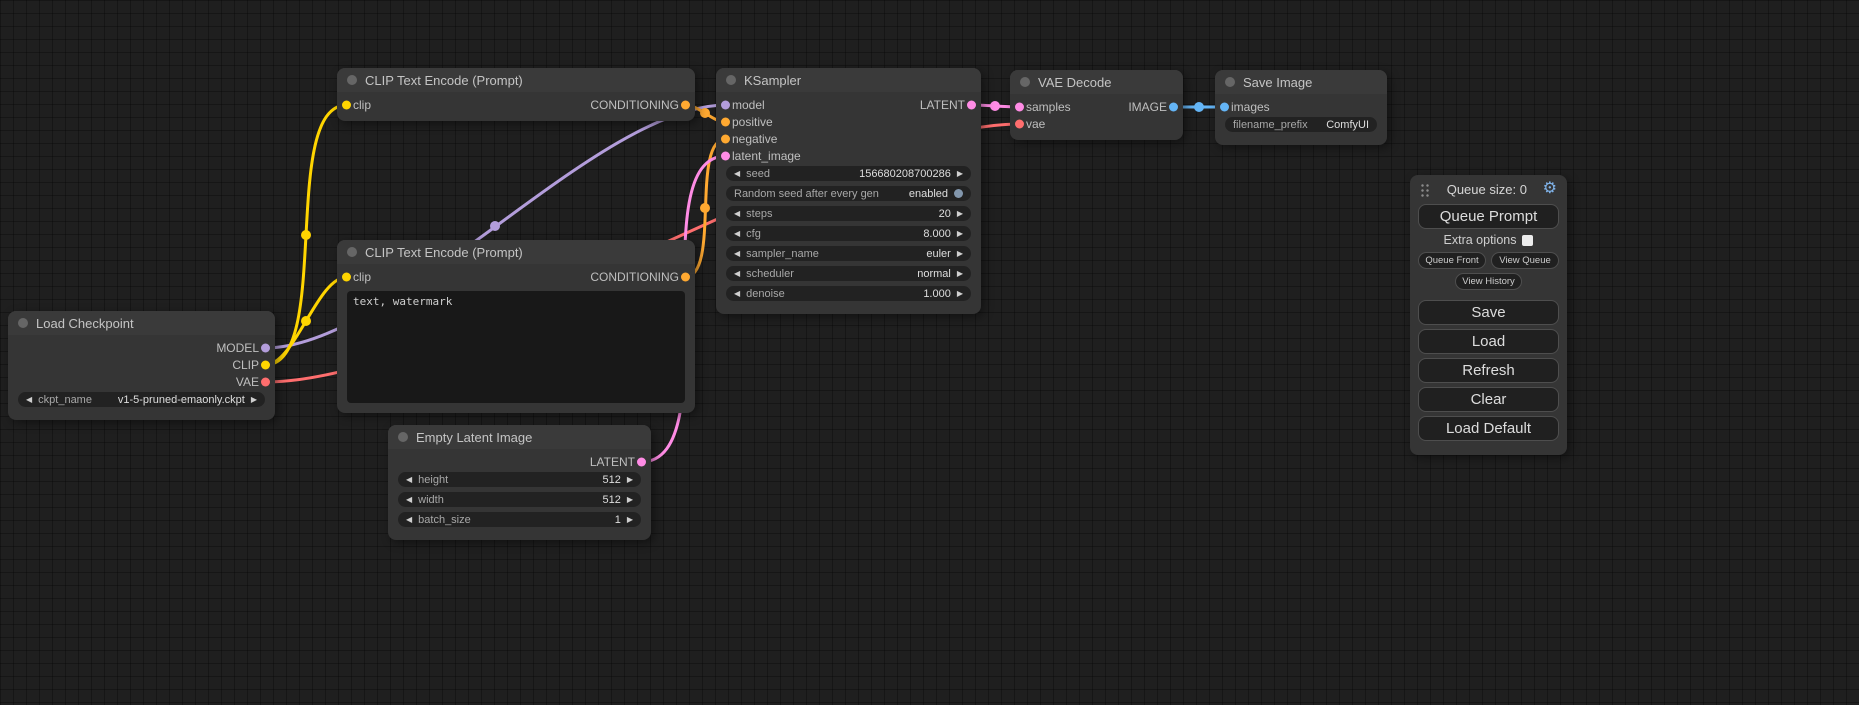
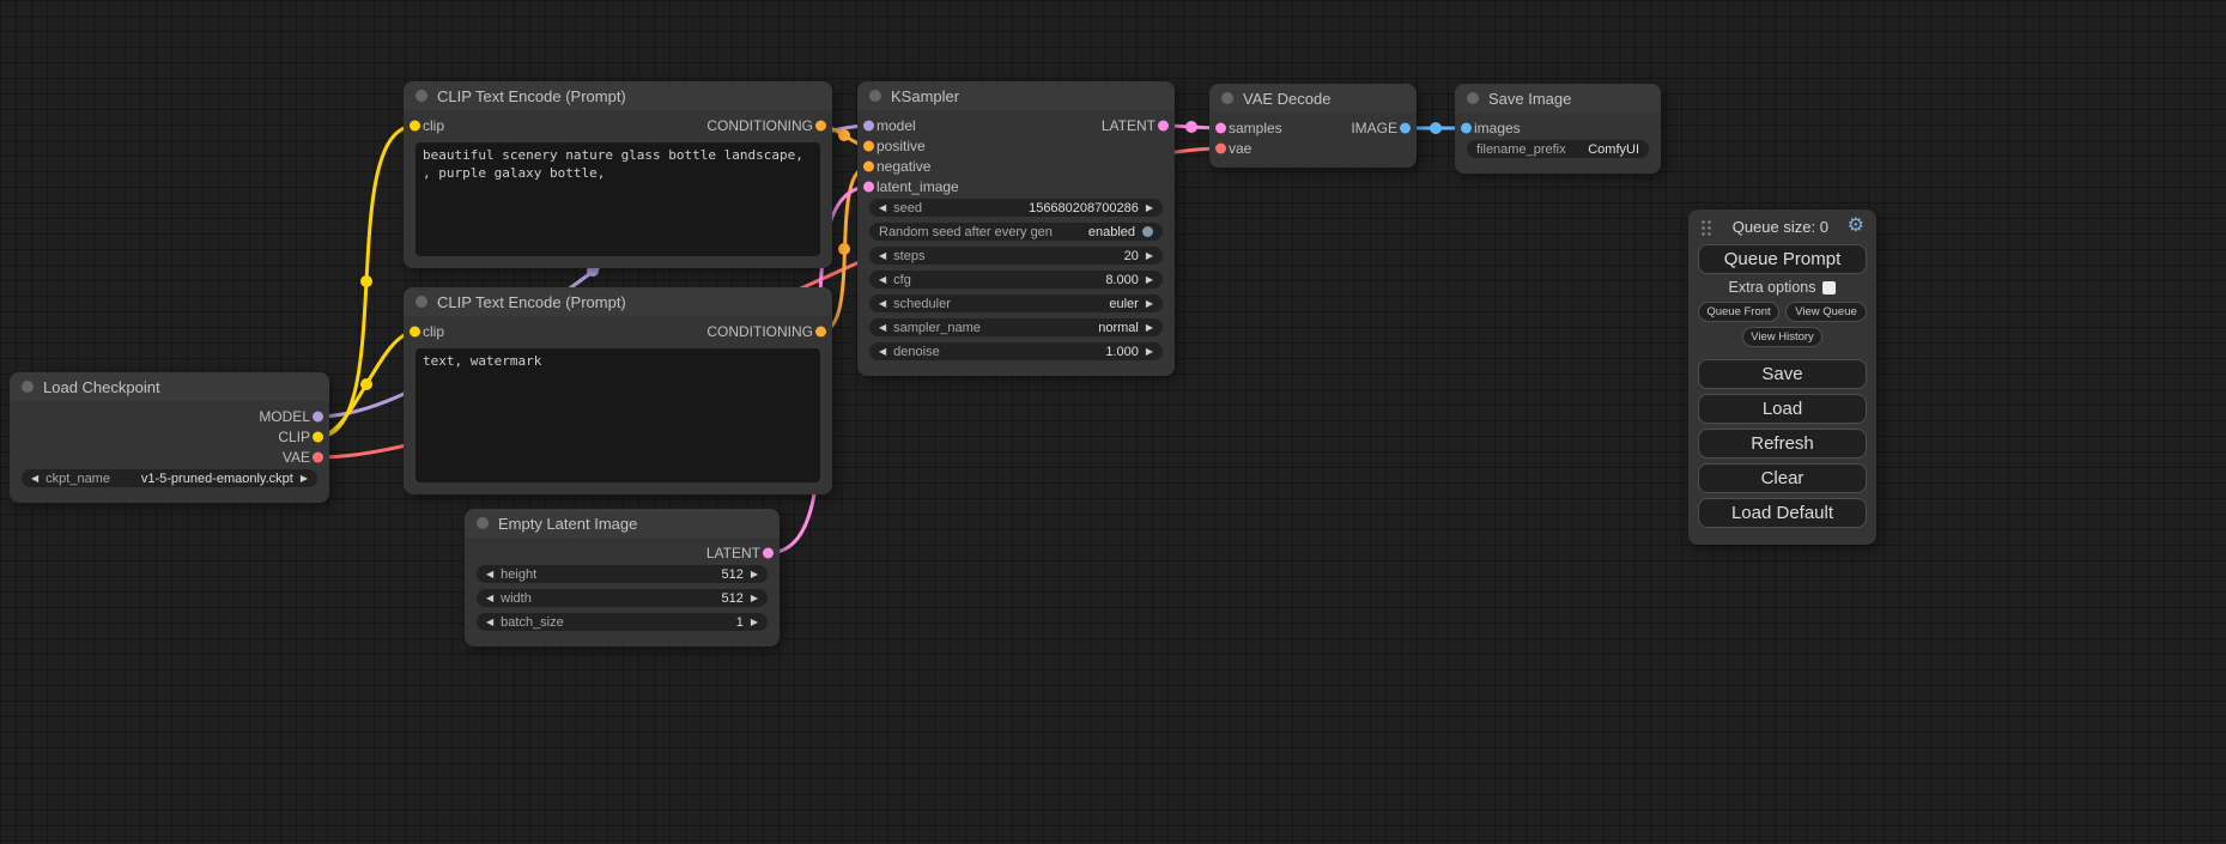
  Load Checkpoint
  MODEL
  CLIP
  VAE
  ◀
  ckpt_name
  v1-5-pruned-emaonly.ckpt
  ▶
  CLIP Text Encode (Prompt)
  clip
  CONDITIONING
+ beautiful scenery nature glass bottle landscape, , purple galaxy bottle,
  CLIP Text Encode (Prompt)
  clip
  CONDITIONING
  text, watermark
  Empty Latent Image
  LATENT
  ◀
  height
  512
  ▶
  ◀
  width
  512
  ▶
  ◀
  batch_size
  1
  ▶
  KSampler
  model
  LATENT
  positive
  negative
  latent_image
  ◀
  seed
  156680208700286
  ▶
  Random seed after every gen
  enabled
  ◀
  steps
  20
  ▶
  ◀
  cfg
  8.000
  ▶
  ◀
- sampler_name
+ scheduler
  euler
  ▶
  ◀
- scheduler
+ sampler_name
  normal
  ▶
  ◀
  denoise
  1.000
  ▶
  VAE Decode
  samples
  IMAGE
  vae
  Save Image
  images
  filename_prefix
  ComfyUI
  Queue size: 0
  ⚙
  Queue Prompt
  Extra options
  Queue Front
  View Queue
  View History
  Save
  Load
  Refresh
  Clear
  Load Default
